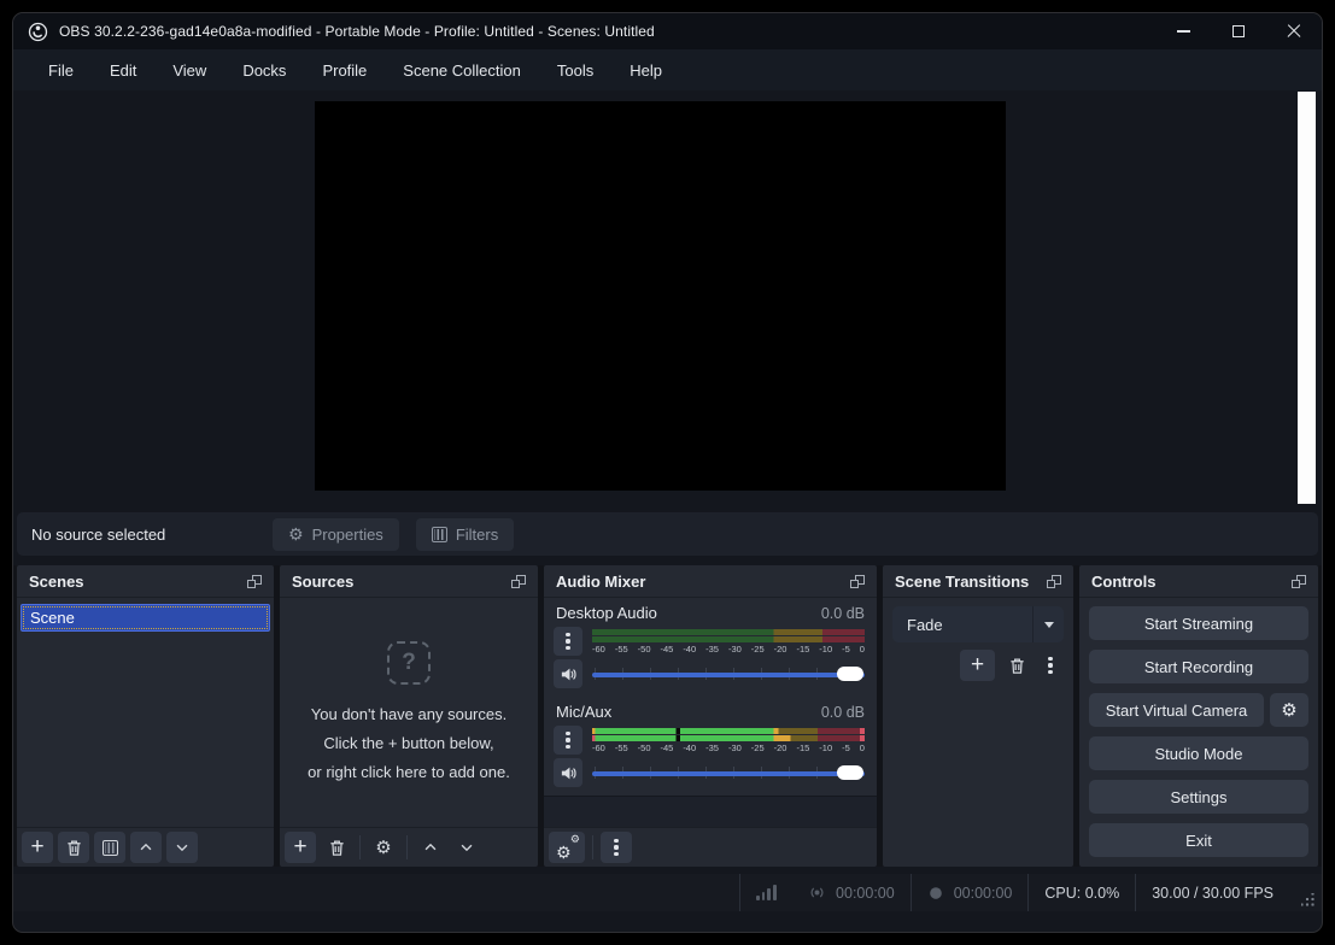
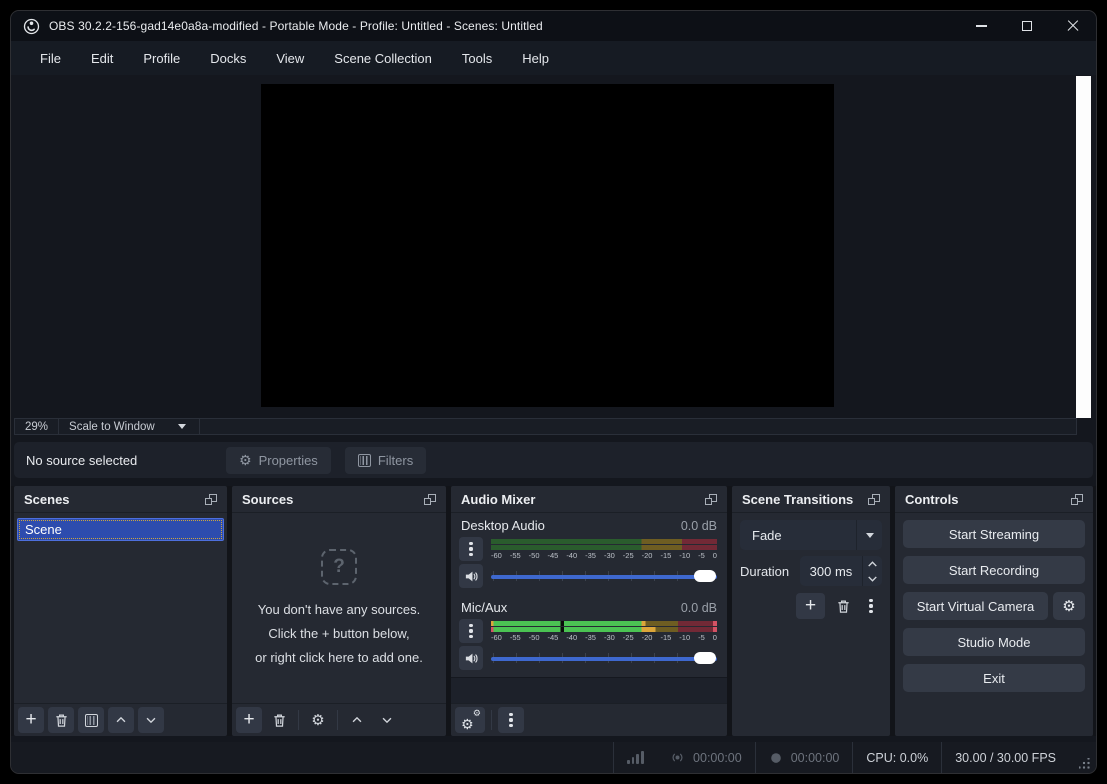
- OBS 30.2.2-236-gad14e0a8a-modified - Portable Mode - Profile: Untitled - Scenes: Untitled
+ OBS 30.2.2-156-gad14e0a8a-modified - Portable Mode - Profile: Untitled - Scenes: Untitled
  File
  Edit
- View
+ Profile
  Docks
- Profile
+ View
  Scene Collection
  Tools
  Help
+ 29%
+ Scale to Window
  No source selected
  ⚙
  Properties
  Filters
  Scenes
  Scene
  +
  Sources
  ?
  You don't have any sources.
  Click the + button below,
  or right click here to add one.
  +
  ⚙
  Audio Mixer
  Desktop Audio
  0.0 dB
  -60
  -55
  -50
  -45
  -40
  -35
  -30
  -25
  -20
  -15
  -10
  -5
  0
  Mic/Aux
  0.0 dB
  -60
  -55
  -50
  -45
  -40
  -35
  -30
  -25
  -20
  -15
  -10
  -5
  0
  ⚙
  ⚙
  Scene Transitions
  Fade
+ Duration
+ 300 ms
  +
  Controls
  Start Streaming
  Start Recording
  Start Virtual Camera
  ⚙
  Studio Mode
- Settings
  Exit
  00:00:00
  00:00:00
  CPU: 0.0%
  30.00 / 30.00 FPS
